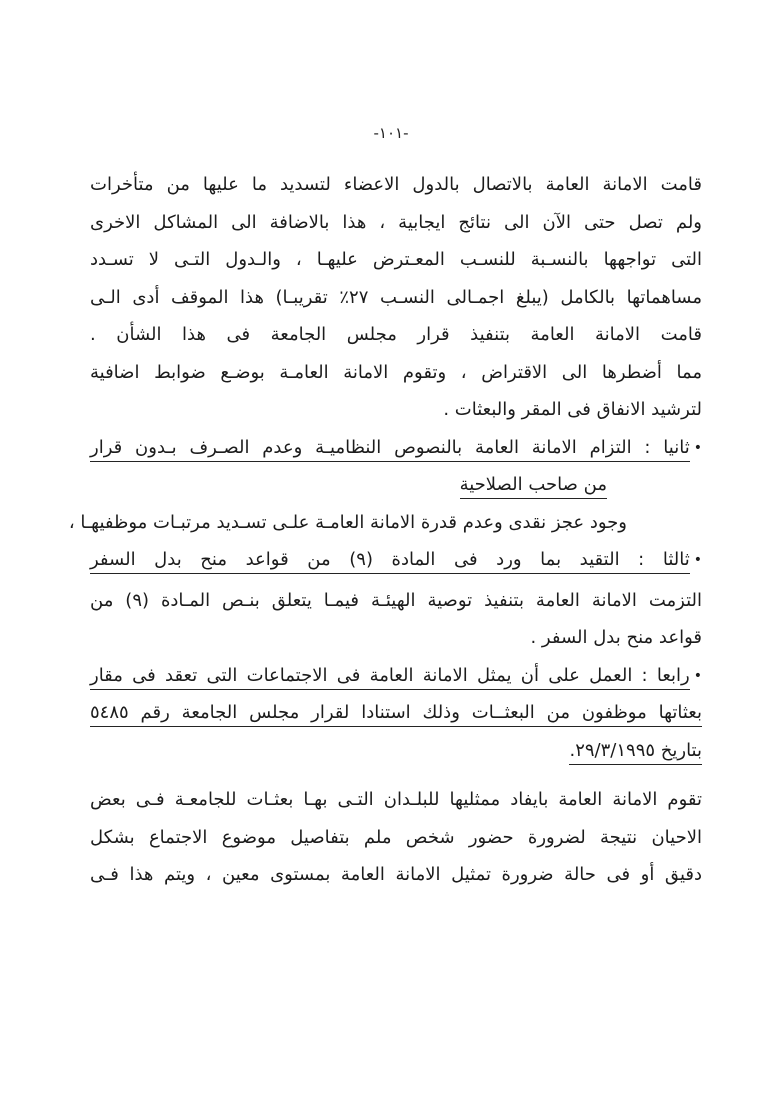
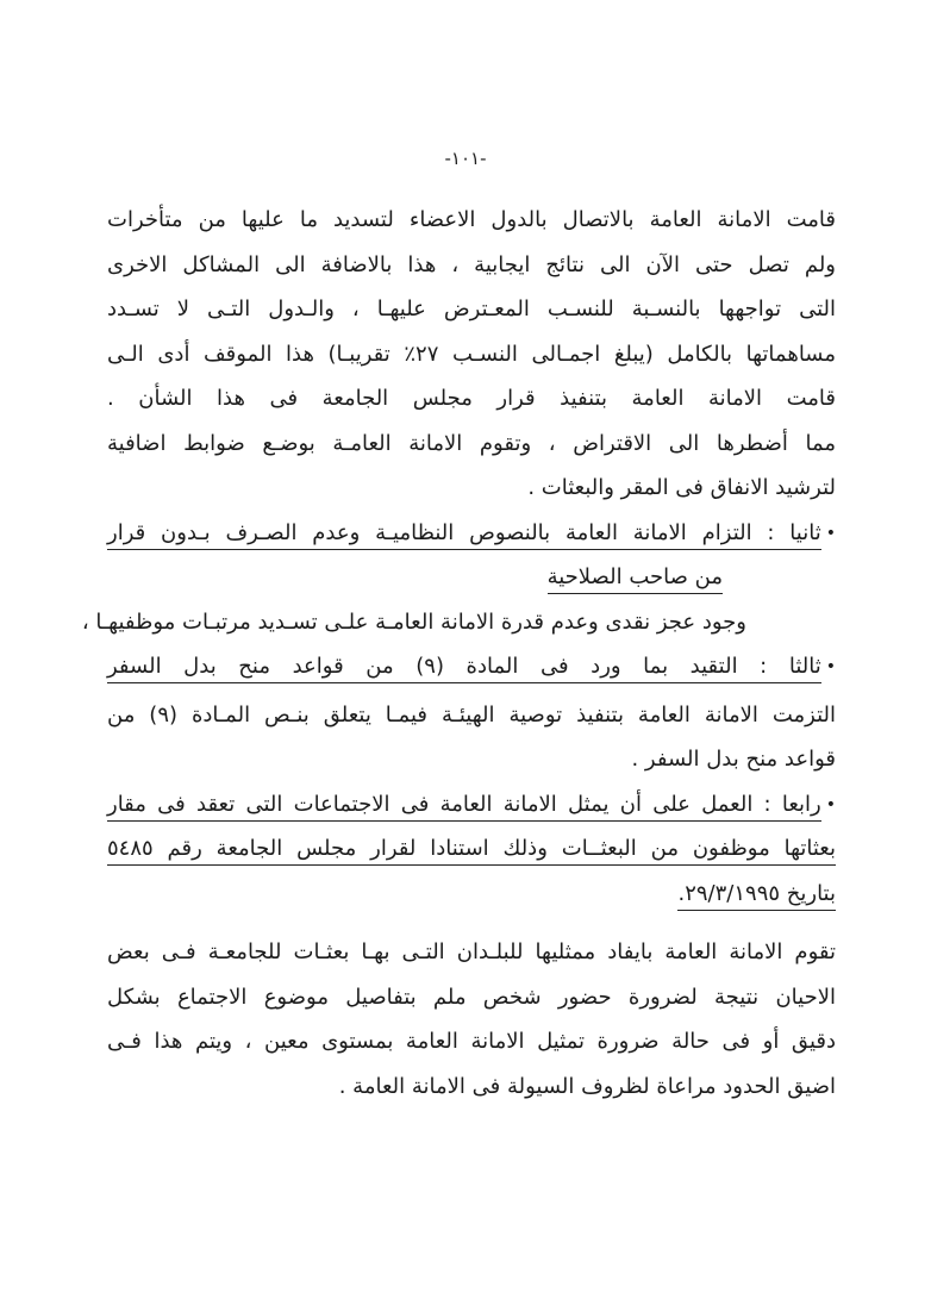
  -١٠١-
  قامت الامانة العامة بالاتصال بالدول الاعضاء لتسديد ما عليها من متأخرات
  ولم تصل حتى الآن الى نتائج ايجابية ، هذا بالاضافة الى المشاكل الاخرى
  التى تواجهها بالنسـبة للنسـب المعـترض عليهـا ، والـدول التـى لا تسـدد
  مساهماتها بالكامل (يبلغ اجمـالى النسـب ٢٧٪ تقريبـا) هذا الموقف أدى الـى
  قامت الامانة العامة بتنفيذ قرار مجلس الجامعة فى هذا الشأن .
  مما أضطرها الى الاقتراض ، وتقوم الامانة العامـة بوضـع ضوابط اضافية
  لترشيد الانفاق فى المقر والبعثات .
  •ثانيا : التزام الامانة العامة بالنصوص النظاميـة وعدم الصـرف بـدون قرار
  من صاحب الصلاحية
  وجود عجز نقدى وعدم قدرة الامانة العامـة علـى تسـديد مرتبـات موظفيهـا ،
  •ثالثا : التقيد بما ورد فى المادة (٩) من قواعد منح بدل السفر
  التزمت الامانة العامة بتنفيذ توصية الهيئـة فيمـا يتعلق بنـص المـادة (٩) من
  قواعد منح بدل السفر .
  •رابعا : العمل على أن يمثل الامانة العامة فى الاجتماعات التى تعقد فى مقار
  بعثاتها موظفون من البعثــات وذلك استنادا لقرار مجلس الجامعة رقم ٥٤٨٥
  بتاريخ ٢٩/٣/١٩٩٥.
  تقوم الامانة العامة بايفاد ممثليها للبلـدان التـى بهـا بعثـات للجامعـة فـى بعض
  الاحيان نتيجة لضرورة حضور شخص ملم بتفاصيل موضوع الاجتماع بشكل
  دقيق أو فى حالة ضرورة تمثيل الامانة العامة بمستوى معين ، ويتم هذا فـى
+ اضيق الحدود مراعاة لظروف السيولة فى الامانة العامة .
